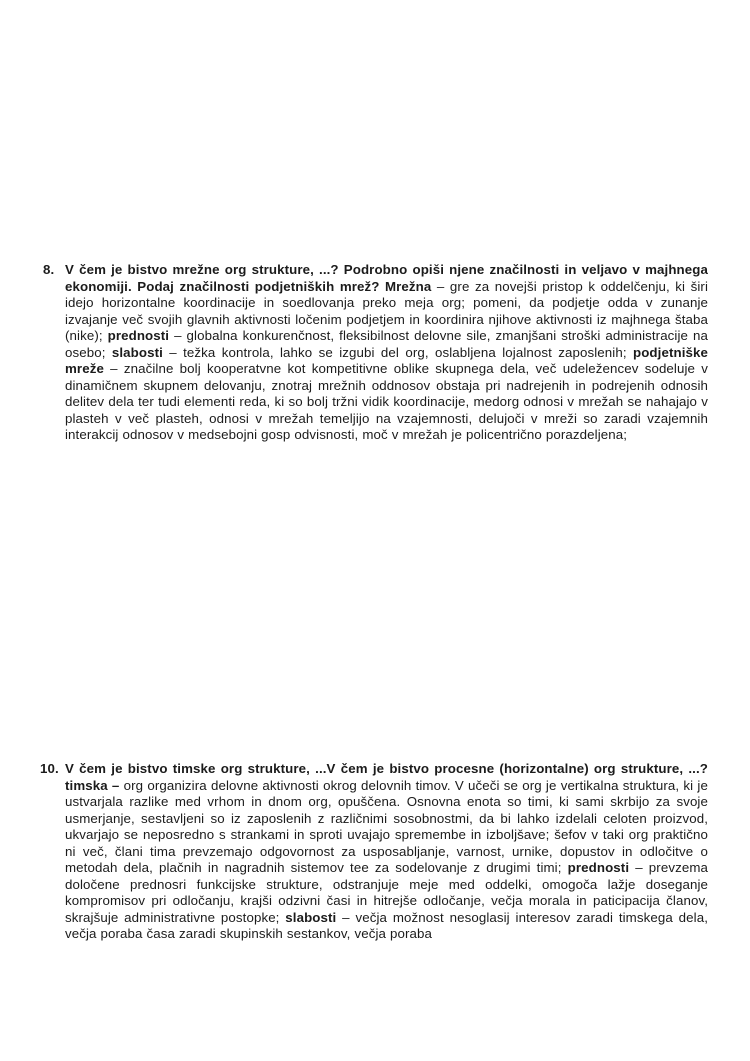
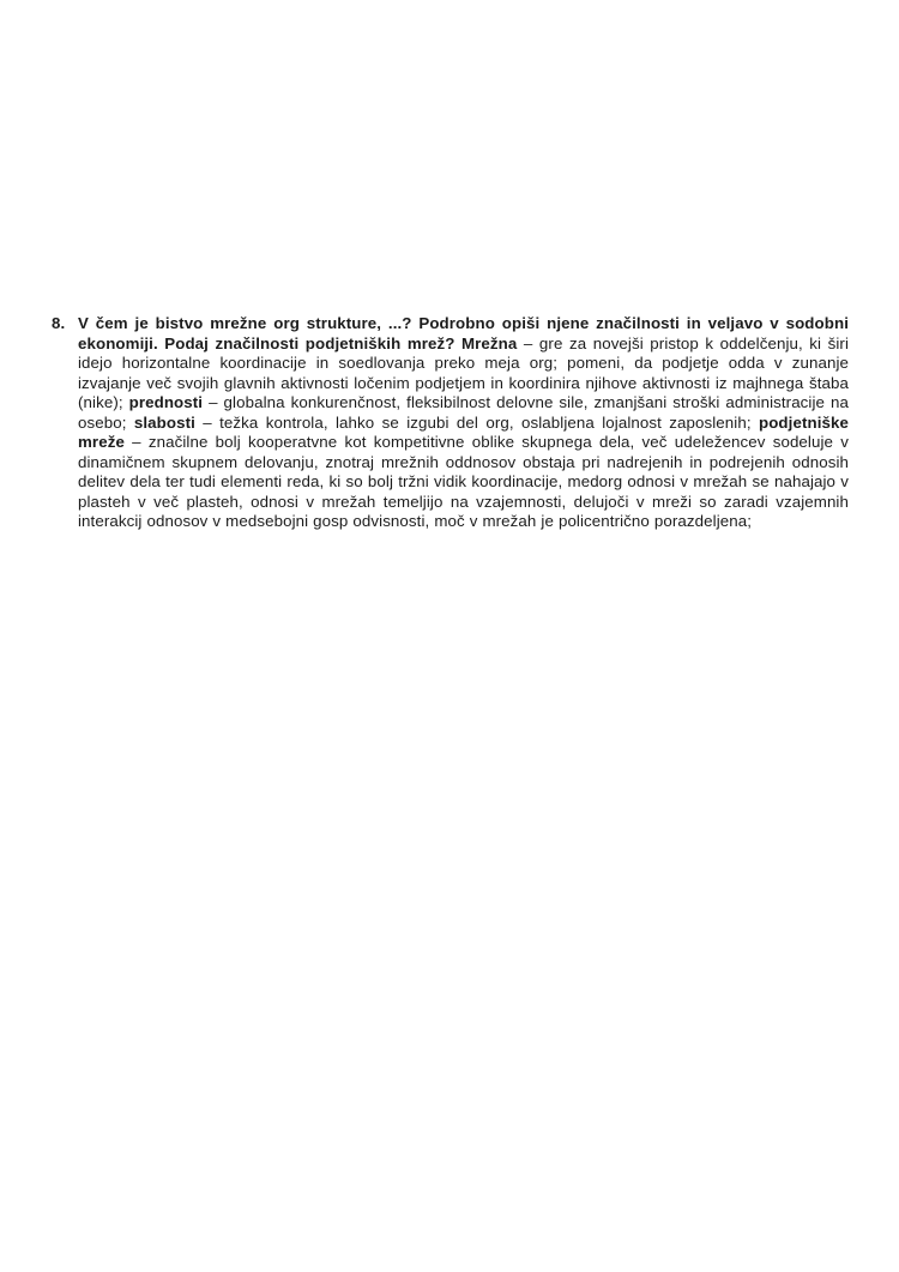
- 8. V čem je bistvo mrežne org strukture, ...? Podrobno opiši njene značilnosti in veljavo v majhnega ekonomiji. Podaj značilnosti podjetniških mrež? Mrežna – gre za novejši pristop k oddelčenju, ki širi idejo horizontalne koordinacije in soedlovanja preko meja org; pomeni, da podjetje odda v zunanje izvajanje več svojih glavnih aktivnosti ločenim podjetjem in koordinira njihove aktivnosti iz majhnega štaba (nike); prednosti – globalna konkurenčnost, fleksibilnost delovne sile, zmanjšani stroški administracije na osebo; slabosti – težka kontrola, lahko se izgubi del org, oslabljena lojalnost zaposlenih; podjetniške mreže – značilne bolj kooperatvne kot kompetitivne oblike skupnega dela, več udeležencev sodeluje v dinamičnem skupnem delovanju, znotraj mrežnih oddnosov obstaja pri nadrejenih in podrejenih odnosih delitev dela ter tudi elementi reda, ki so bolj tržni vidik koordinacije, medorg odnosi v mrežah se nahajajo v plasteh v več plasteh, odnosi v mrežah temeljijo na vzajemnosti, delujoči v mreži so zaradi vzajemnih interakcij odnosov v medsebojni gosp odvisnosti, moč v mrežah je policentrično porazdeljena;
+ 8. V čem je bistvo mrežne org strukture, ...? Podrobno opiši njene značilnosti in veljavo v sodobni ekonomiji. Podaj značilnosti podjetniških mrež? Mrežna – gre za novejši pristop k oddelčenju, ki širi idejo horizontalne koordinacije in soedlovanja preko meja org; pomeni, da podjetje odda v zunanje izvajanje več svojih glavnih aktivnosti ločenim podjetjem in koordinira njihove aktivnosti iz majhnega štaba (nike); prednosti – globalna konkurenčnost, fleksibilnost delovne sile, zmanjšani stroški administracije na osebo; slabosti – težka kontrola, lahko se izgubi del org, oslabljena lojalnost zaposlenih; podjetniške mreže – značilne bolj kooperatvne kot kompetitivne oblike skupnega dela, več udeležencev sodeluje v dinamičnem skupnem delovanju, znotraj mrežnih oddnosov obstaja pri nadrejenih in podrejenih odnosih delitev dela ter tudi elementi reda, ki so bolj tržni vidik koordinacije, medorg odnosi v mrežah se nahajajo v plasteh v več plasteh, odnosi v mrežah temeljijo na vzajemnosti, delujoči v mreži so zaradi vzajemnih interakcij odnosov v medsebojni gosp odvisnosti, moč v mrežah je policentrično porazdeljena;
- 10. V čem je bistvo timske org strukture, ...V čem je bistvo procesne (horizontalne) org strukture, ...? timska – org organizira delovne aktivnosti okrog delovnih timov. V učeči se org je vertikalna struktura, ki je ustvarjala razlike med vrhom in dnom org, opuščena. Osnovna enota so timi, ki sami skrbijo za svoje usmerjanje, sestavljeni so iz zaposlenih z različnimi sosobnostmi, da bi lahko izdelali celoten proizvod, ukvarjajo se neposredno s strankami in sproti uvajajo spremembe in izboljšave; šefov v taki org praktično ni več, člani tima prevzemajo odgovornost za usposabljanje, varnost, urnike, dopustov in odločitve o metodah dela, plačnih in nagradnih sistemov tee za sodelovanje z drugimi timi; prednosti – prevzema določene prednosri funkcijske strukture, odstranjuje meje med oddelki, omogoča lažje doseganje kompromisov pri odločanju, krajši odzivni časi in hitrejše odločanje, večja morala in paticipacija članov, skrajšuje administrativne postopke; slabosti – večja možnost nesoglasij interesov zaradi timskega dela, večja poraba časa zaradi skupinskih sestankov, večja poraba
